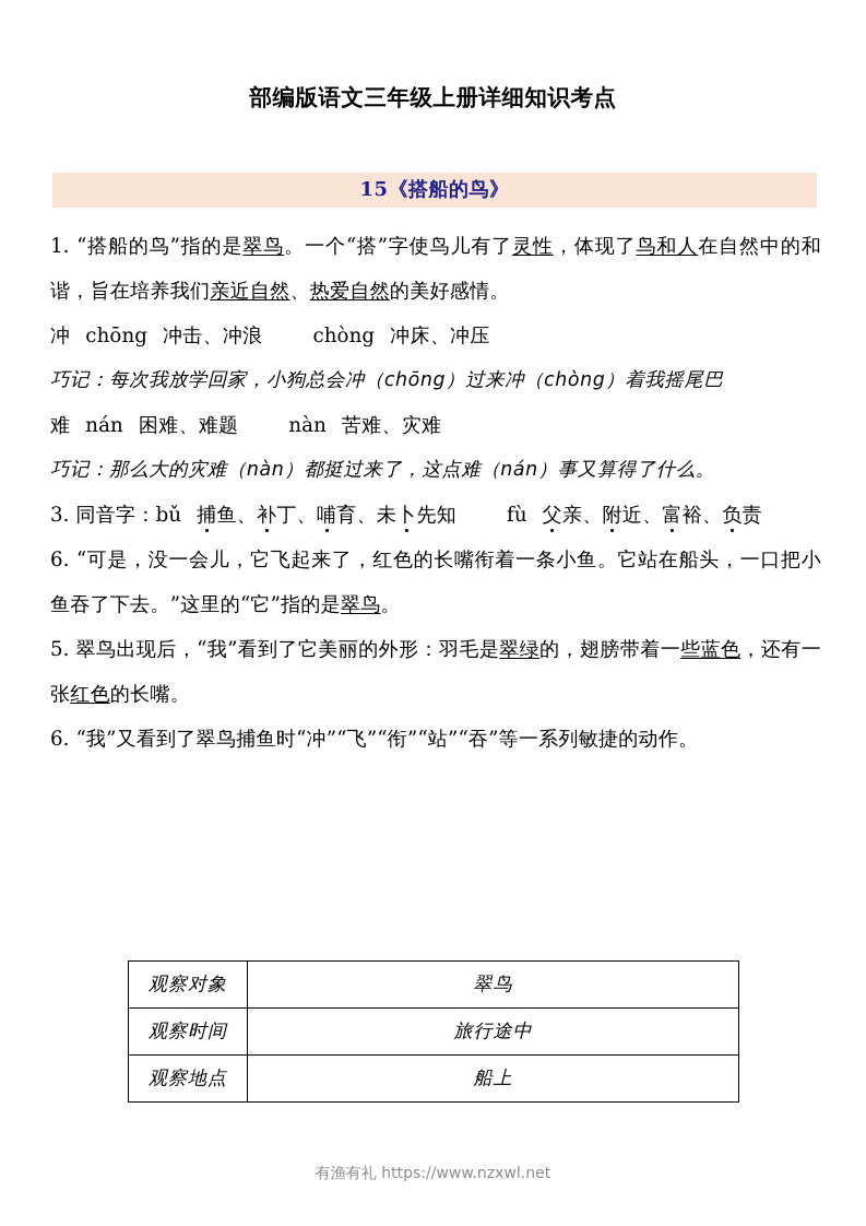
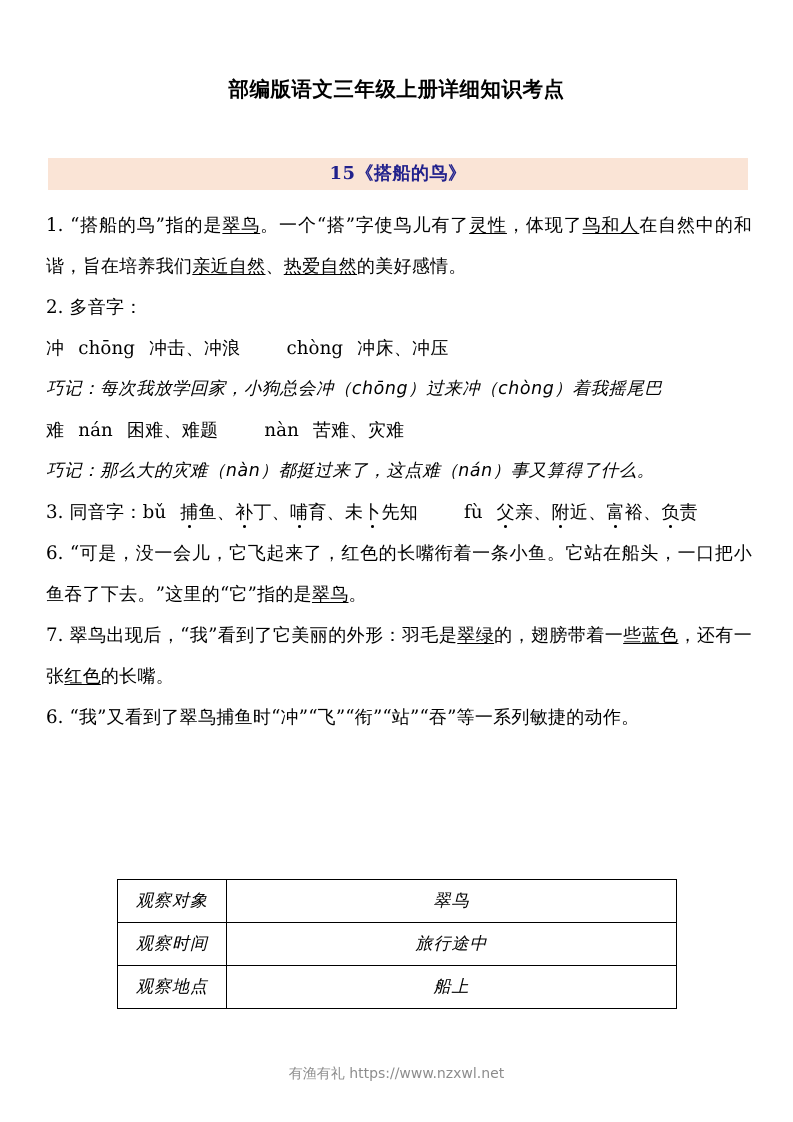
  部编版语文三年级上册详细知识考点
  15《搭船的鸟》
  1. “搭船的鸟”指的是翠鸟。一个“搭”字使鸟儿有了灵性，体现了鸟和人在自然中的和谐，旨在培养我们亲近自然、热爱自然的美好感情。
+ 2. 多音字：
  冲 chōng 冲击、冲浪 chòng 冲床、冲压
  巧记：每次我放学回家，小狗总会冲（chōng）过来冲（chòng）着我摇尾巴
  难 nán 困难、难题 nàn 苦难、灾难
  巧记：那么大的灾难（nàn）都挺过来了，这点难（nán）事又算得了什么。
  3. 同音字：bǔ 捕鱼、补丁、哺育、未卜先知 fù 父亲、附近、富裕、负责
  6. “可是，没一会儿，它飞起来了，红色的长嘴衔着一条小鱼。它站在船头，一口把小鱼吞了下去。”这里的“它”指的是翠鸟。
- 5. 翠鸟出现后，“我”看到了它美丽的外形：羽毛是翠绿的，翅膀带着一些蓝色，还有一张红色的长嘴。
+ 7. 翠鸟出现后，“我”看到了它美丽的外形：羽毛是翠绿的，翅膀带着一些蓝色，还有一张红色的长嘴。
  6. “我”又看到了翠鸟捕鱼时“冲”“飞”“衔”“站”“吞”等一系列敏捷的动作。
  观察对象	翠鸟
  观察时间	旅行途中
  观察地点	船上
  有渔有礼 https://www.nzxwl.net
